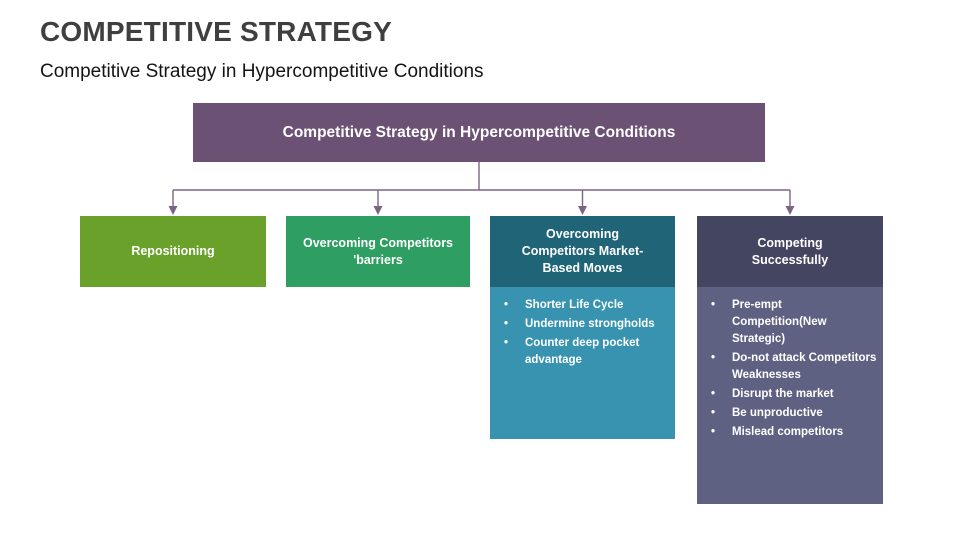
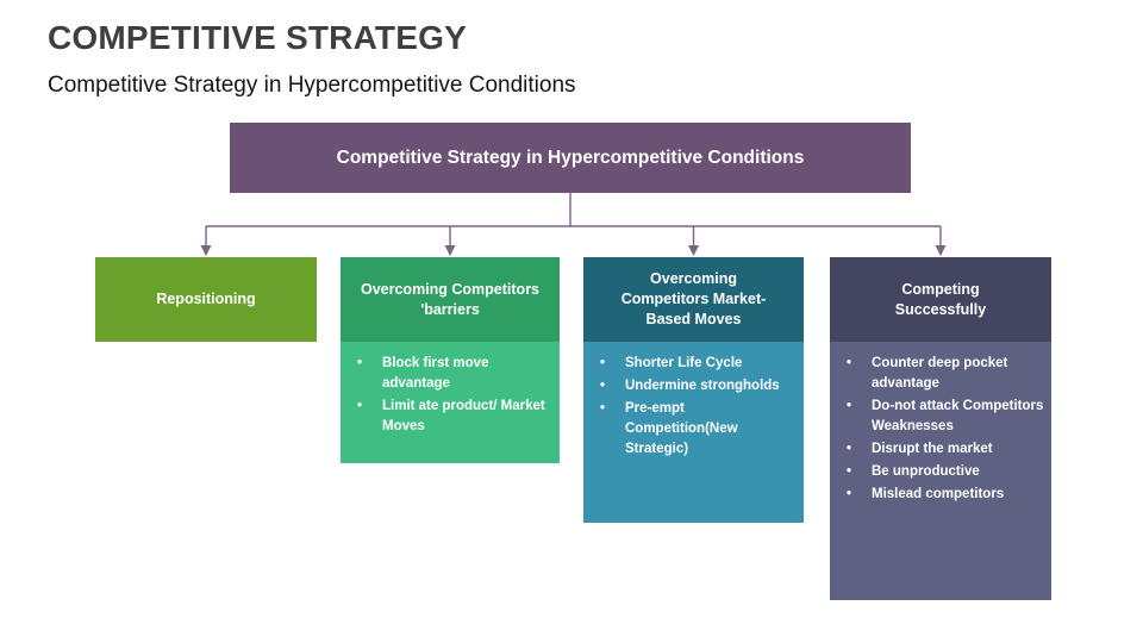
  COMPETITIVE STRATEGY
  Competitive Strategy in Hypercompetitive Conditions
  Competitive Strategy in Hypercompetitive Conditions
  Repositioning
  Overcoming Competitors 'barriers
+ Block first move advantage
+ Limit ate product/ Market Moves
  Overcoming Competitors Market-Based Moves
  Shorter Life Cycle
  Undermine strongholds
- Counter deep pocket advantage
+ Pre-empt Competition(New Strategic)
  Competing Successfully
- Pre-empt Competition(New Strategic)
+ Counter deep pocket advantage
  Do-not attack Competitors Weaknesses
  Disrupt the market
  Be unproductive
  Mislead competitors
